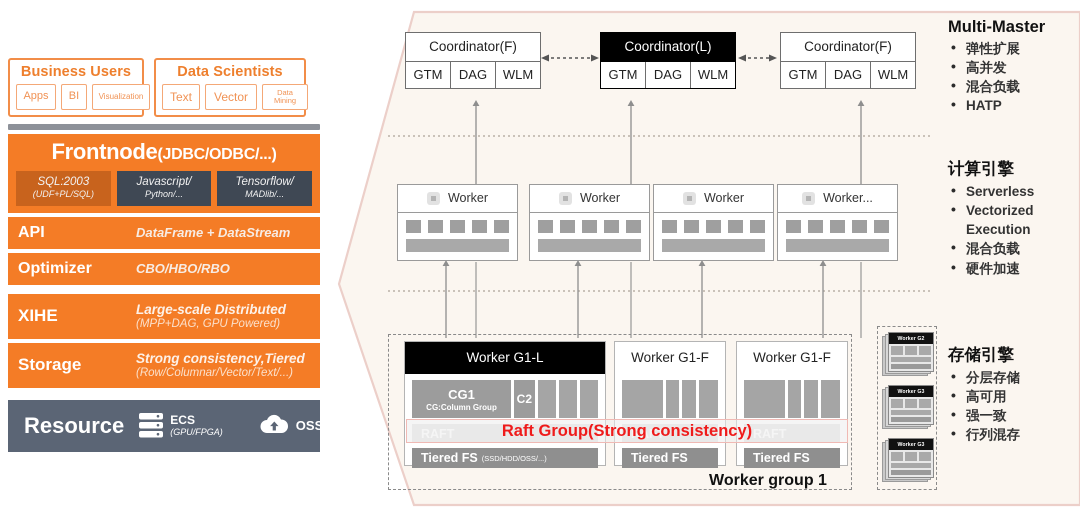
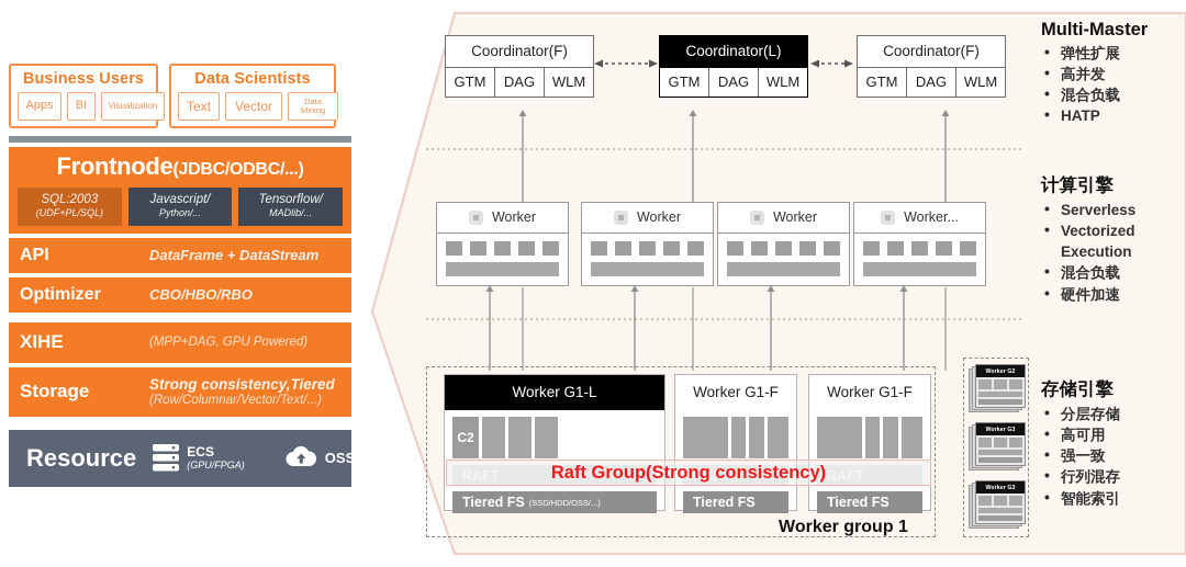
  Business Users
  Apps
  BI
  Visualization
  Data Scientists
  Text
  Vector
  Data
  Mining
  Frontnode(JDBC/ODBC/...)
  SQL:2003
  (UDF+PL/SQL)
  Javascript/
  Python/...
  Tensorflow/
  MADlib/...
  API
  DataFrame + DataStream
  Optimizer
  CBO/HBO/RBO
  XIHE
- Large-scale Distributed
  (MPP+DAG, GPU Powered)
  Storage
  Strong consistency,Tiered
  (Row/Columnar/Vector/Text/...)
  Resource
  ECS
  (GPU/FPGA)
  OSS
  Coordinator(F)
  GTM
  DAG
  WLM
  Coordinator(L)
  GTM
  DAG
  WLM
  Coordinator(F)
  GTM
  DAG
  WLM
  Worker
  Worker
  Worker
  Worker...
  Worker G1-L
- CG1
- CG:Column Group
  C2
  Tiered FS
  (SSD/HDD/OSS/...)
  Worker G1-F
  RAFT
  Tiered FS
  Worker G1-F
  Tiered FS
  Raft Group(Strong consistency)
  Worker group 1
  Multi-Master
  弹性扩展
  高并发
  混合负载
  HATP
  计算引擎
  Serverless
  Vectorized
  Execution
  混合负载
  硬件加速
  存储引擎
  分层存储
  高可用
  强一致
  行列混存
+ 智能索引
